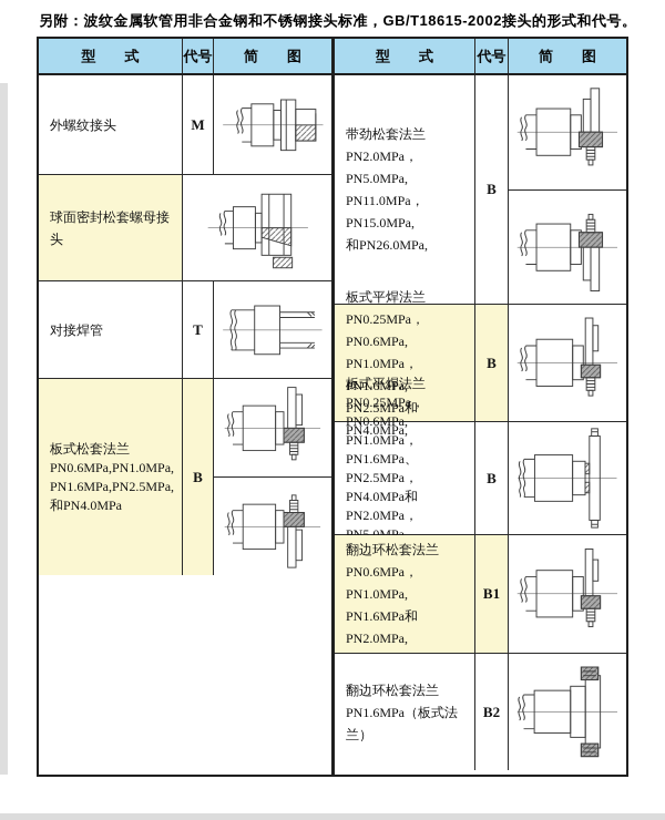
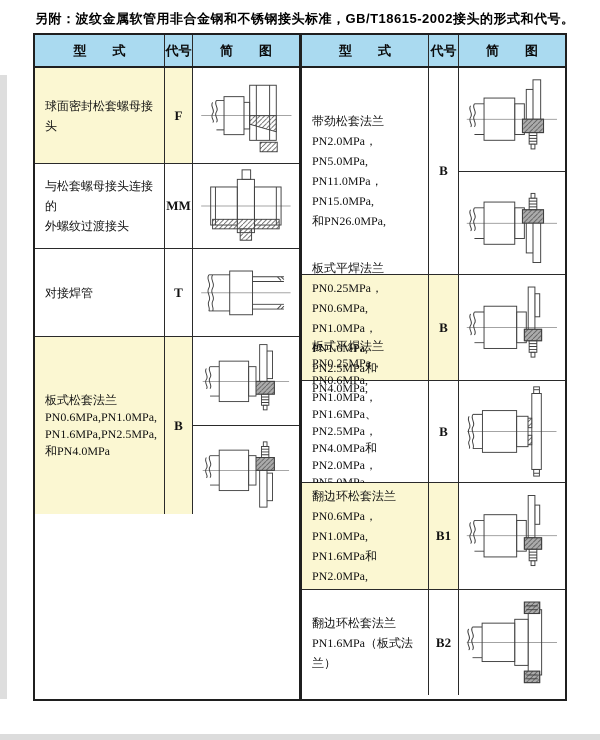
  另附：波纹金属软管用非合金钢和不锈钢接头标准，GB/T18615-2002接头的形式和代号。
  型 式
  代号
  简 图
- 外螺纹接头
- M
  球面密封松套螺母接头
+ F
+ 与松套螺母接头连接的
+ 外螺纹过渡接头
+ MM
  对接焊管
  T
  板式松套法兰
  PN0.6MPa,PN1.0MPa,
  PN1.6MPa,PN2.5MPa,
  和PN4.0MPa
  B
  型 式
  代号
  简 图
  带劲松套法兰
  PN2.0MPa，PN5.0MPa,
  PN11.0MPa，PN15.0MPa,
  和PN26.0MPa,
  B
  板式平焊法兰
  PN0.25MPa，PN0.6MPa,
  PN1.0MPa，PN1.6MPa,
  B
  板式平焊法兰
  PN0.25MPa，PN0.6MPa,
  PN1.0MPa，PN1.6MPa、
  PN2.5MPa，PN4.0MPa和
  PN2.0MPa，PN5.0MPa,
  B
  翻边环松套法兰
  PN0.6MPa，PN1.0MPa,
  PN1.6MPa和PN2.0MPa,
  B1
  翻边环松套法兰
  PN1.6MPa（板式法兰）
  B2
